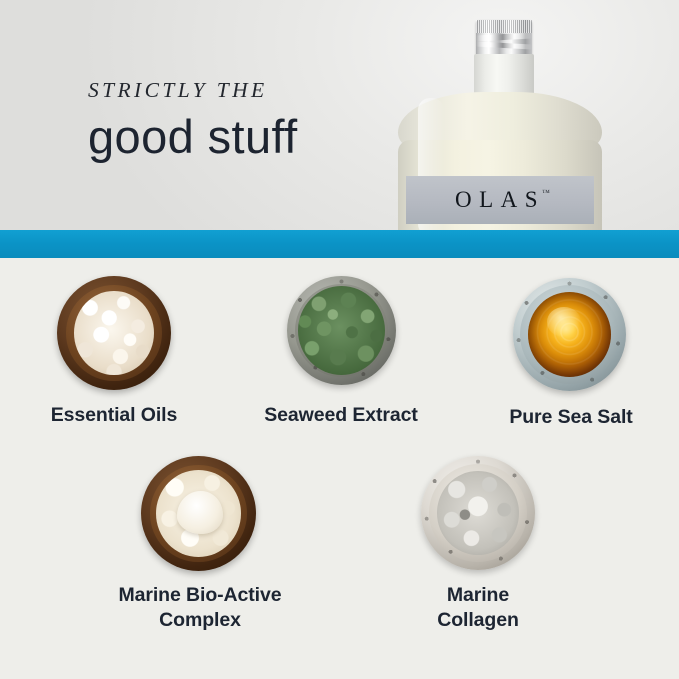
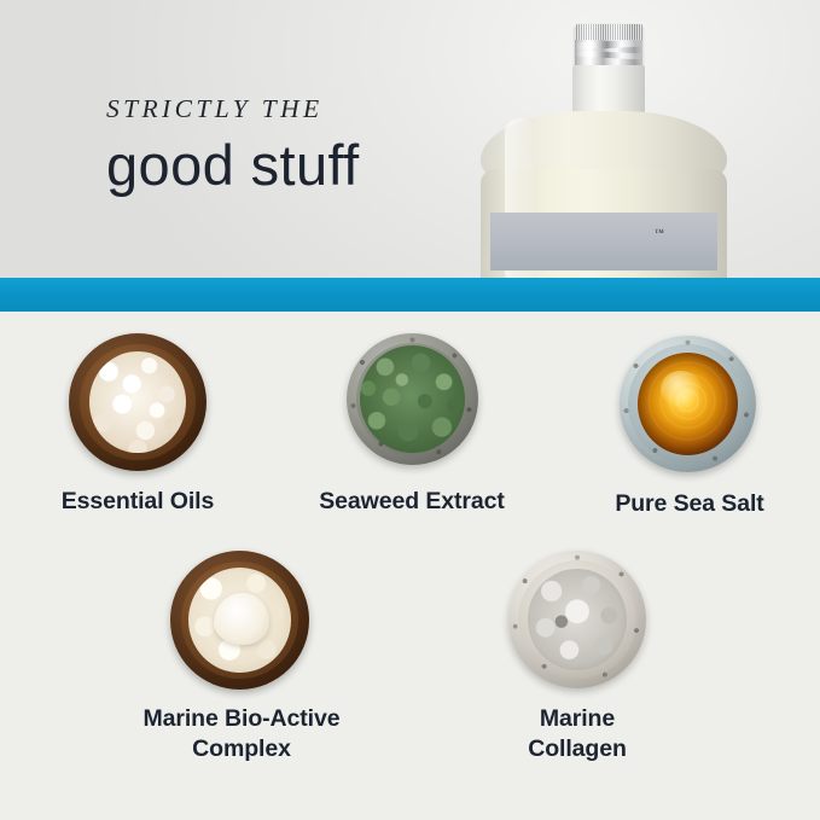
  STRICTLY THE
  good stuff
- OLAS
  ™
  Essential Oils
  Seaweed Extract
  Pure Sea Salt
  Marine Bio-Active
  Complex
  Marine
  Collagen
